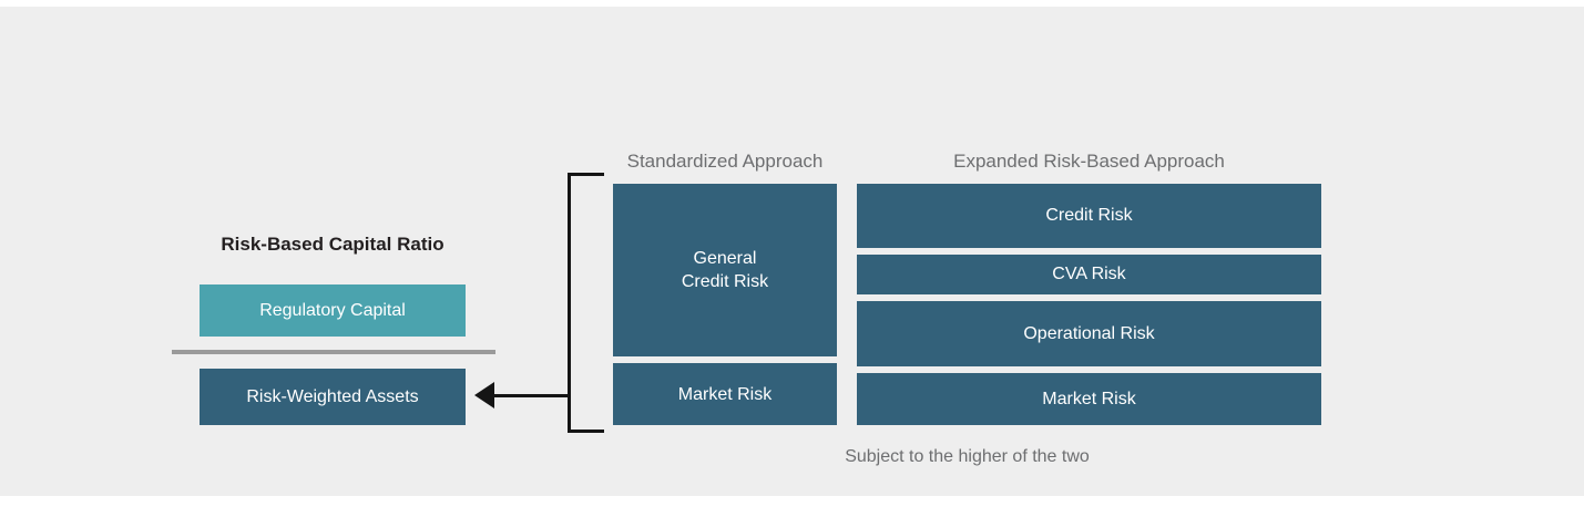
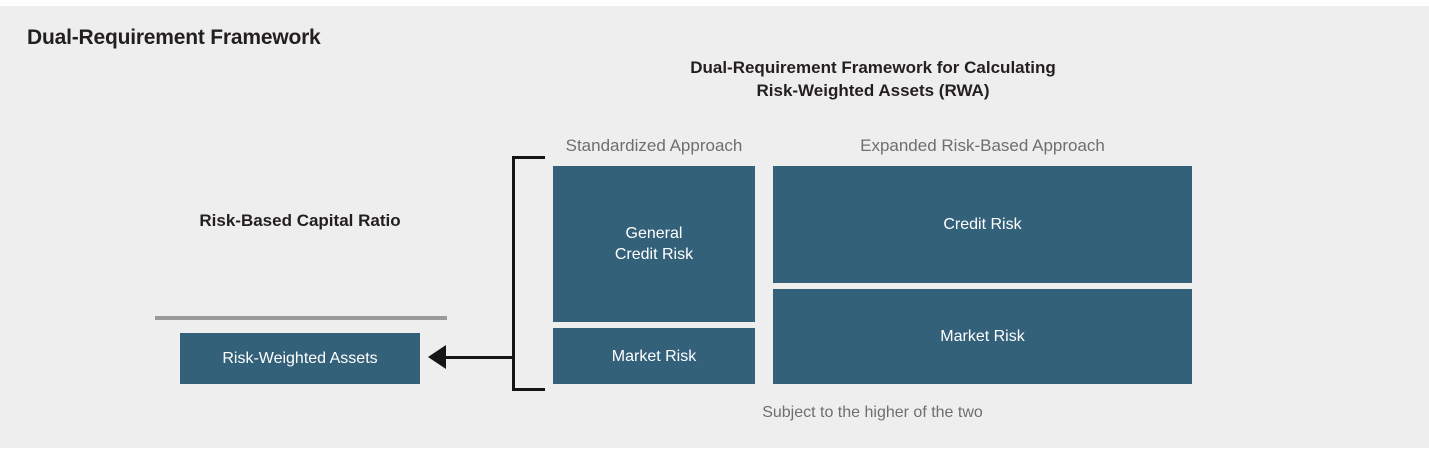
+ Dual-Requirement Framework
+ Dual-Requirement Framework for Calculating
+ Risk-Weighted Assets (RWA)
  Risk-Based Capital Ratio
- Regulatory Capital
  Risk-Weighted Assets
  Standardized Approach
  Expanded Risk-Based Approach
  General
  Credit Risk
  Market Risk
  Credit Risk
- CVA Risk
- Operational Risk
  Market Risk
  Subject to the higher of the two
